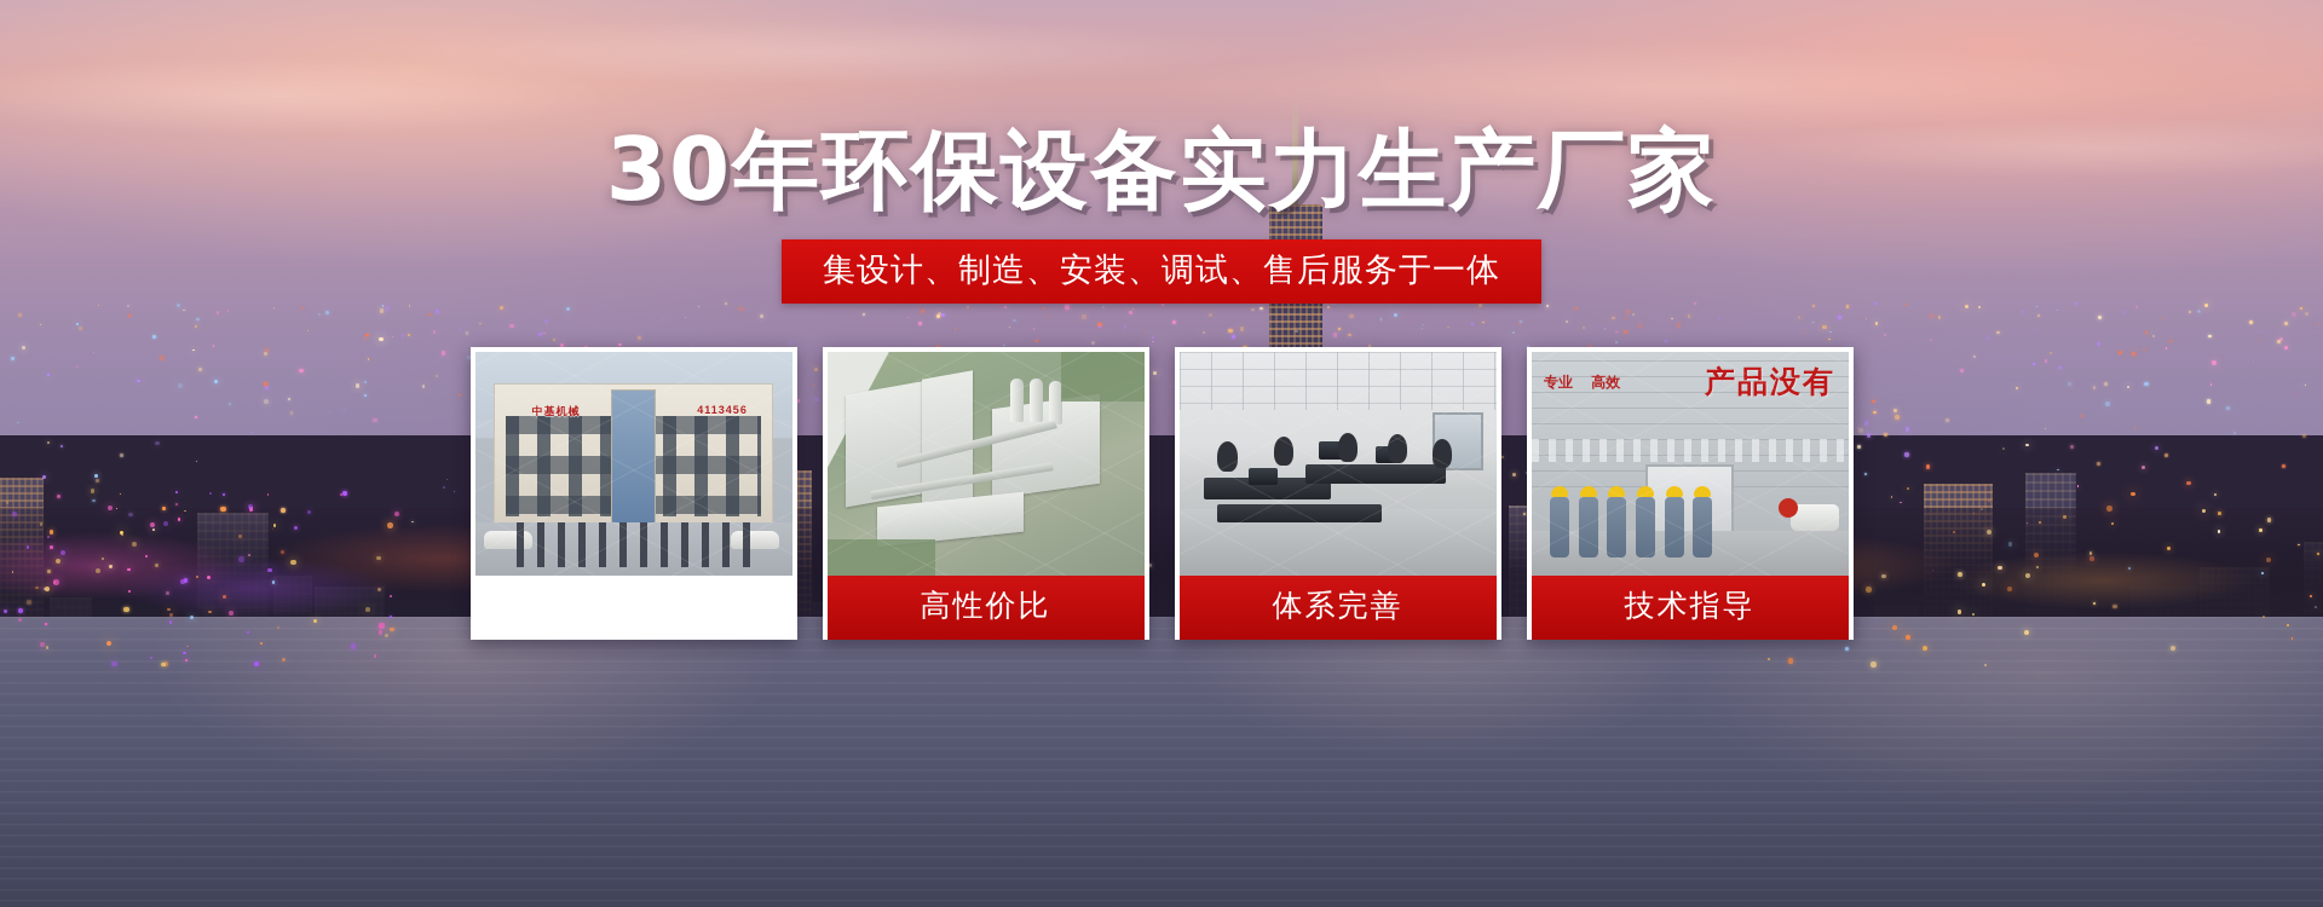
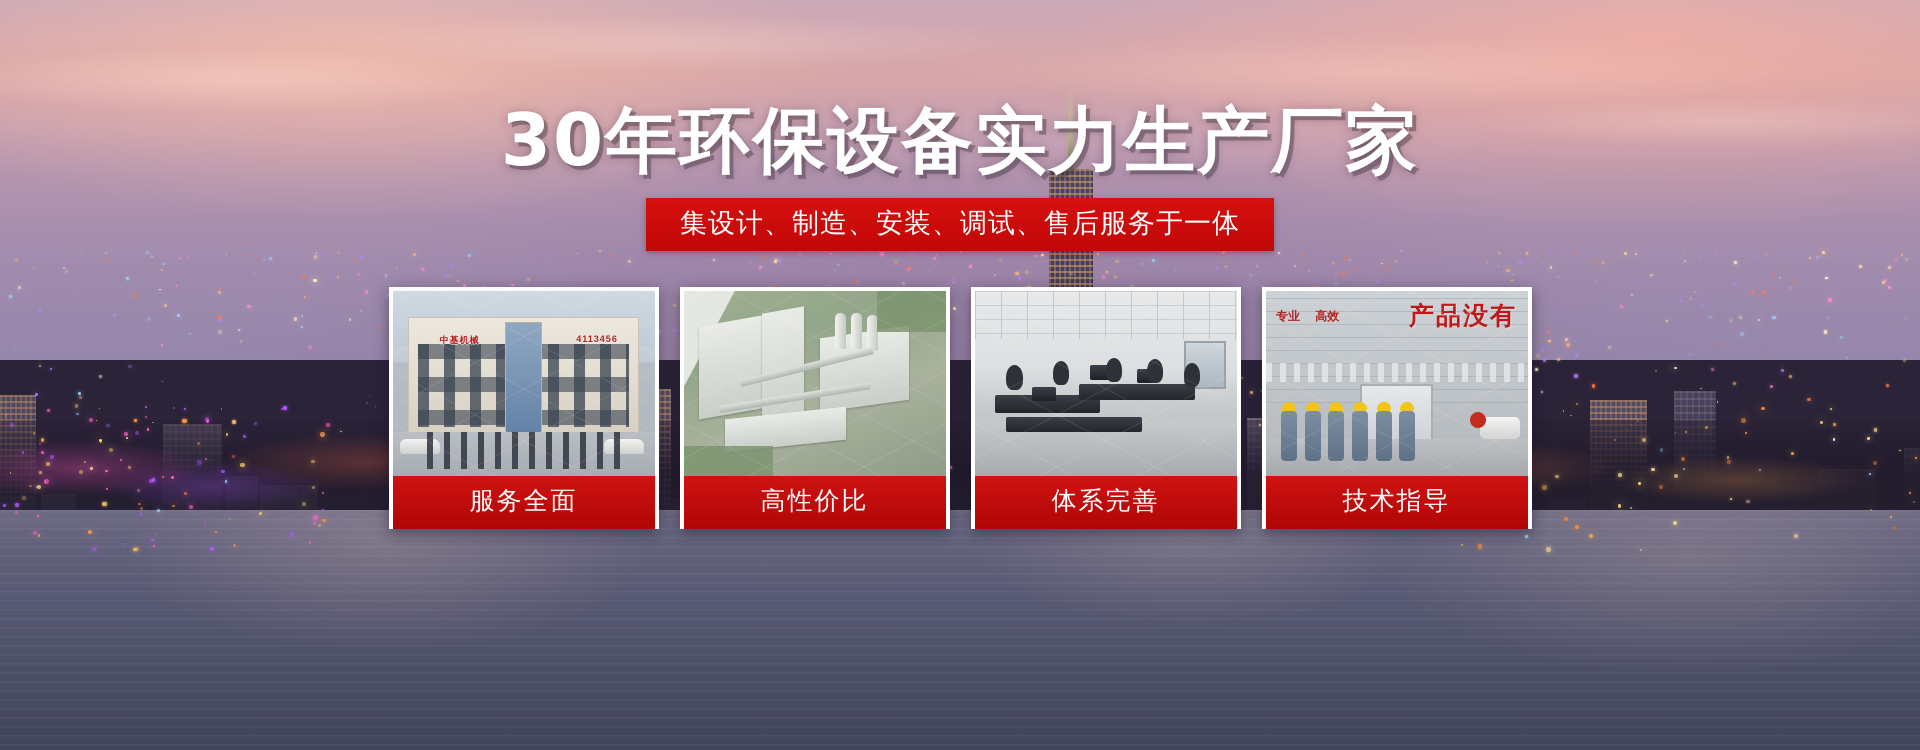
  30年环保设备实力生产厂家
  集设计、制造、安装、调试、售后服务于一体
+ 服务全面
  高性价比
  体系完善
  技术指导
